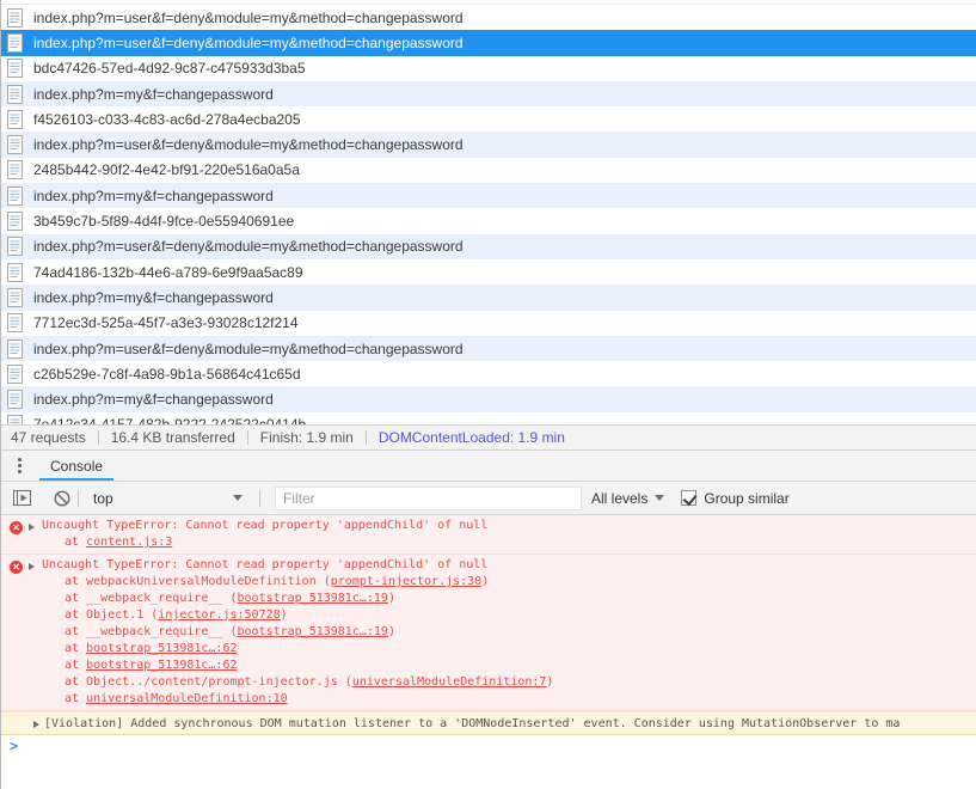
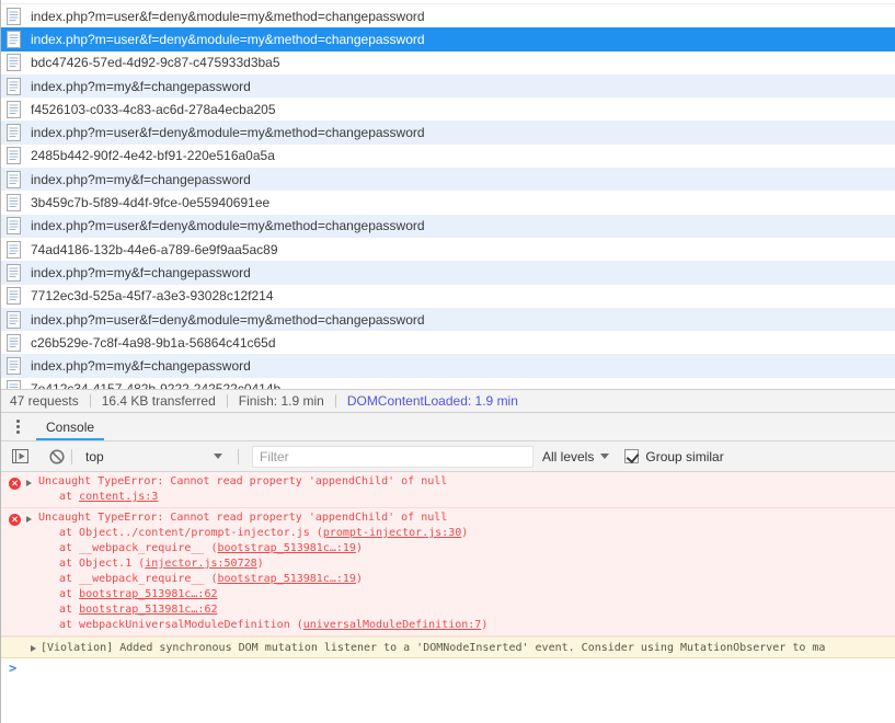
  index.php?m=user&f=deny&module=my&method=changepassword
  index.php?m=user&f=deny&module=my&method=changepassword
  bdc47426-57ed-4d92-9c87-c475933d3ba5
  index.php?m=my&f=changepassword
  f4526103-c033-4c83-ac6d-278a4ecba205
  index.php?m=user&f=deny&module=my&method=changepassword
  2485b442-90f2-4e42-bf91-220e516a0a5a
  index.php?m=my&f=changepassword
  3b459c7b-5f89-4d4f-9fce-0e55940691ee
  index.php?m=user&f=deny&module=my&method=changepassword
  74ad4186-132b-44e6-a789-6e9f9aa5ac89
  index.php?m=my&f=changepassword
  7712ec3d-525a-45f7-a3e3-93028c12f214
  index.php?m=user&f=deny&module=my&method=changepassword
  c26b529e-7c8f-4a98-9b1a-56864c41c65d
  index.php?m=my&f=changepassword
  47 requests
  16.4 KB transferred
  Finish: 1.9 min
  DOMContentLoaded: 1.9 min
  Console
  top
  Filter
  All levels
  Group similar
  Uncaught TypeError: Cannot read property 'appendChild' of null
  at content.js:3
  Uncaught TypeError: Cannot read property 'appendChild' of null
- at webpackUniversalModuleDefinition (prompt-injector.js:30)
+ at Object../content/prompt-injector.js (prompt-injector.js:30)
  at __webpack_require__ (bootstrap_513981c…:19)
  at Object.1 (injector.js:50728)
  at __webpack_require__ (bootstrap_513981c…:19)
  at bootstrap_513981c…:62
  at bootstrap_513981c…:62
- at Object../content/prompt-injector.js (universalModuleDefinition:7)
+ at webpackUniversalModuleDefinition (universalModuleDefinition:7)
- at universalModuleDefinition:10
  [Violation] Added synchronous DOM mutation listener to a 'DOMNodeInserted' event. Consider using MutationObserver to ma
  >
